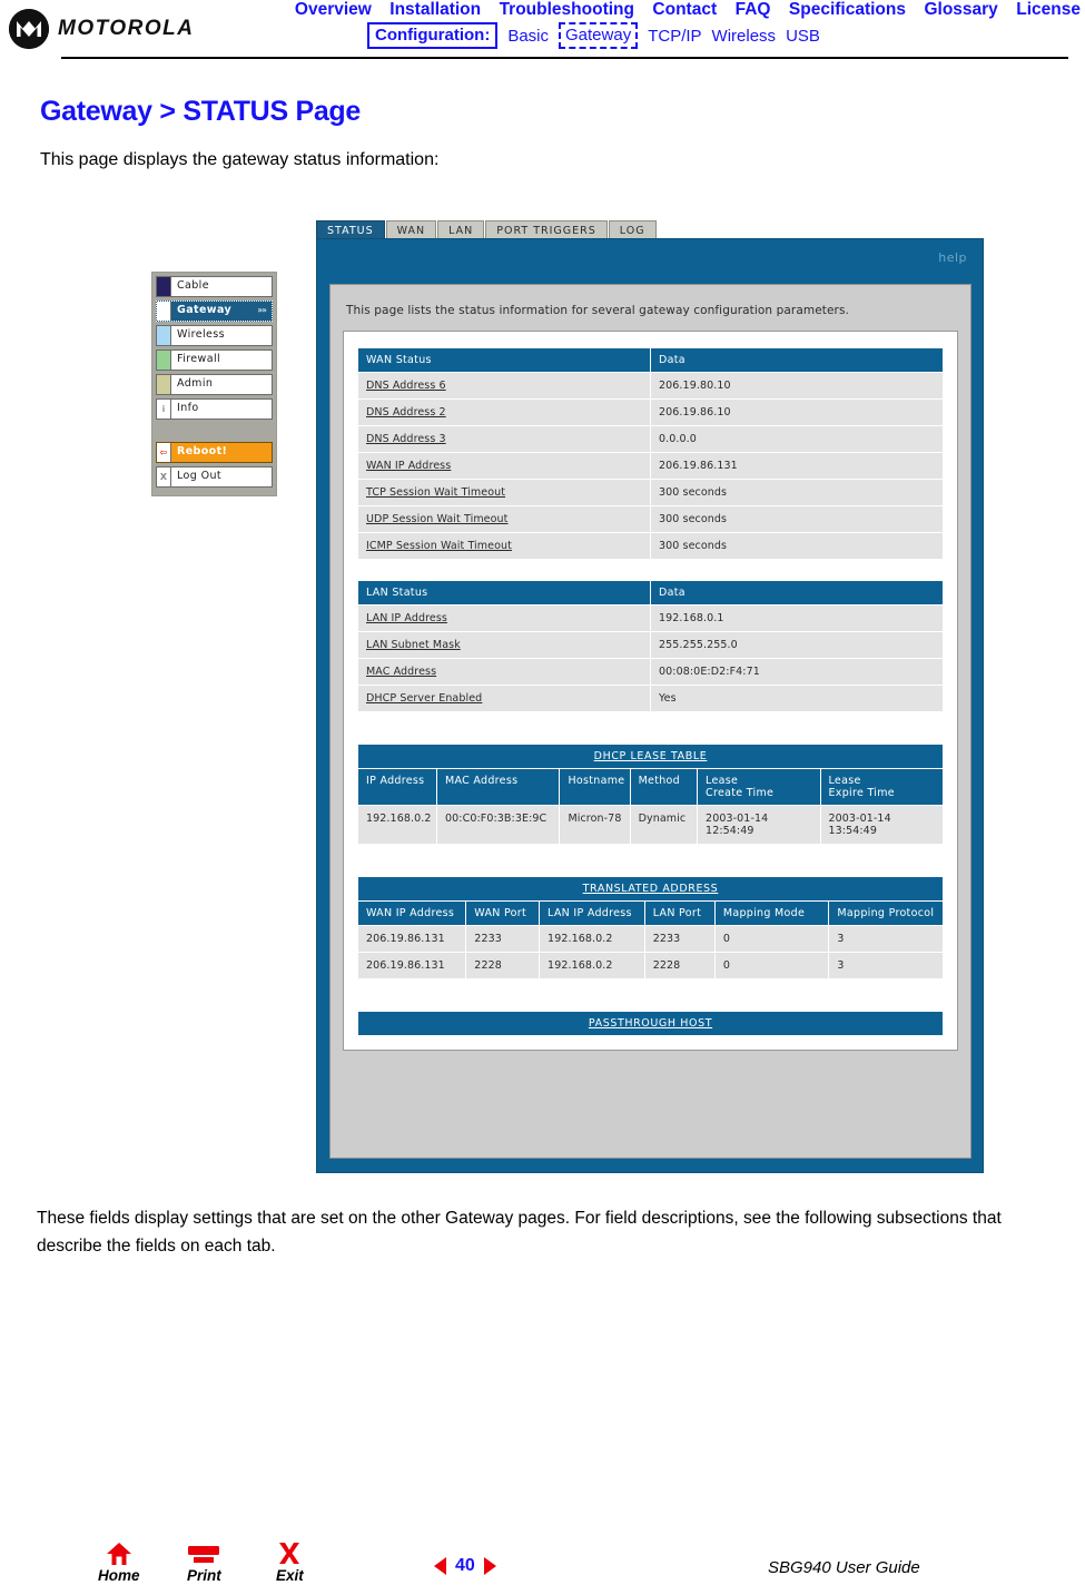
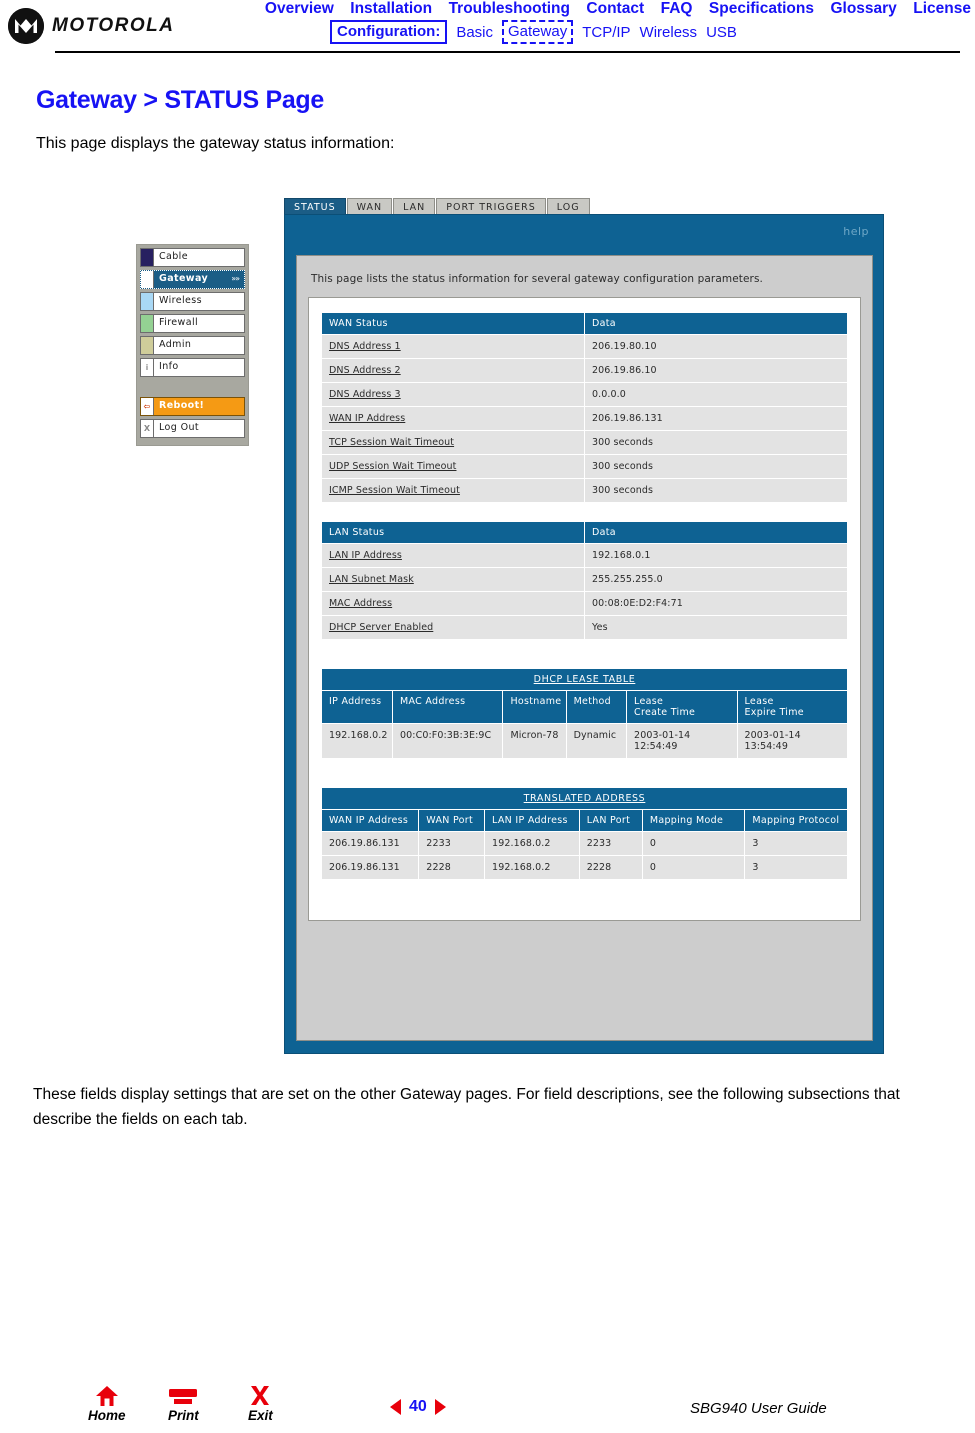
  MOTOROLA
  Overview Installation Troubleshooting Contact FAQ Specifications Glossary License
  Configuration:
  Basic
  Gateway
  TCP/IP
  Wireless
  USB
  Gateway > STATUS Page
  This page displays the gateway status information:
  Cable
  Gateway
  »»
  Wireless
  Firewall
  Admin
  i
  Info
  ⇦
  Reboot!
  X
  Log Out
  STATUS
  WAN
  LAN
  PORT TRIGGERS
  LOG
  help
  This page lists the status information for several gateway configuration parameters.
  WAN Status	Data
- DNS Address 6	206.19.80.10
+ DNS Address 1	206.19.80.10
  DNS Address 2	206.19.86.10
  DNS Address 3	0.0.0.0
  WAN IP Address	206.19.86.131
  TCP Session Wait Timeout	300 seconds
  UDP Session Wait Timeout	300 seconds
  ICMP Session Wait Timeout	300 seconds
  LAN Status	Data
  LAN IP Address	192.168.0.1
  LAN Subnet Mask	255.255.255.0
  MAC Address	00:08:0E:D2:F4:71
  DHCP Server Enabled	Yes
  DHCP LEASE TABLE
  IP Address	MAC Address	Hostname	Method	Lease Create Time	Lease Expire Time
  192.168.0.2	00:C0:F0:3B:3E:9C	Micron-78	Dynamic	2003-01-14 12:54:49	2003-01-14 13:54:49
  TRANSLATED ADDRESS
  WAN IP Address	WAN Port	LAN IP Address	LAN Port	Mapping Mode	Mapping Protocol
  206.19.86.131	2233	192.168.0.2	2233	0	3
  206.19.86.131	2228	192.168.0.2	2228	0	3
- PASSTHROUGH HOST
  These fields display settings that are set on the other Gateway pages. For field descriptions, see the following subsections that describe the fields on each tab.
  Home
  Print
  Exit
  40
  SBG940 User Guide
